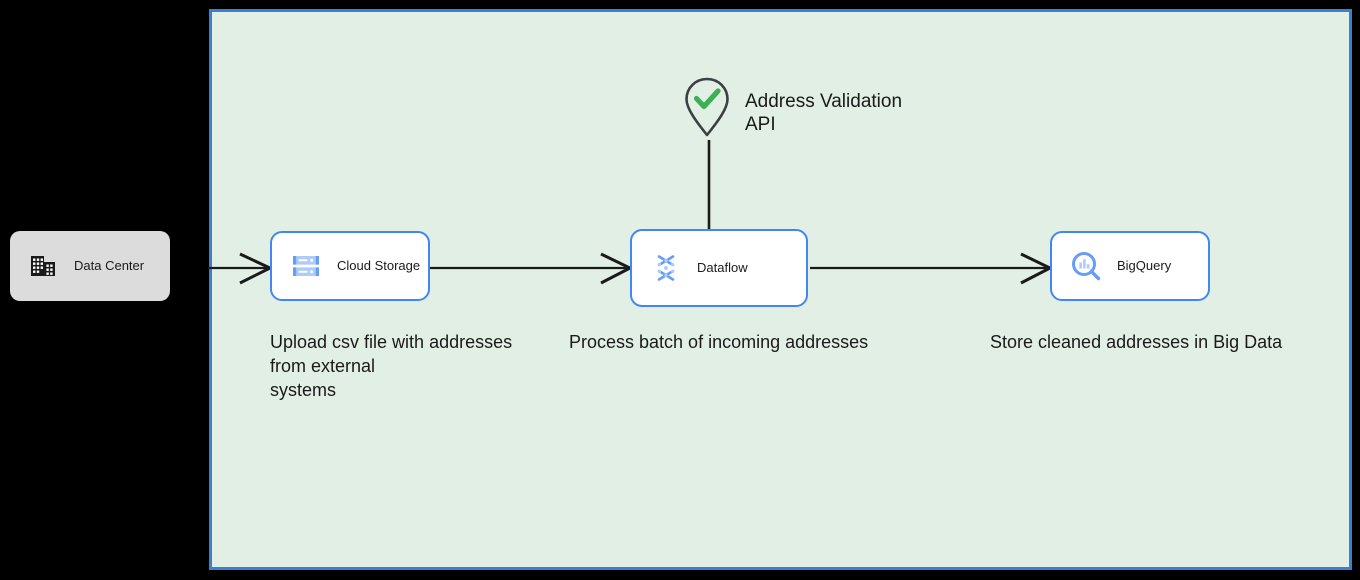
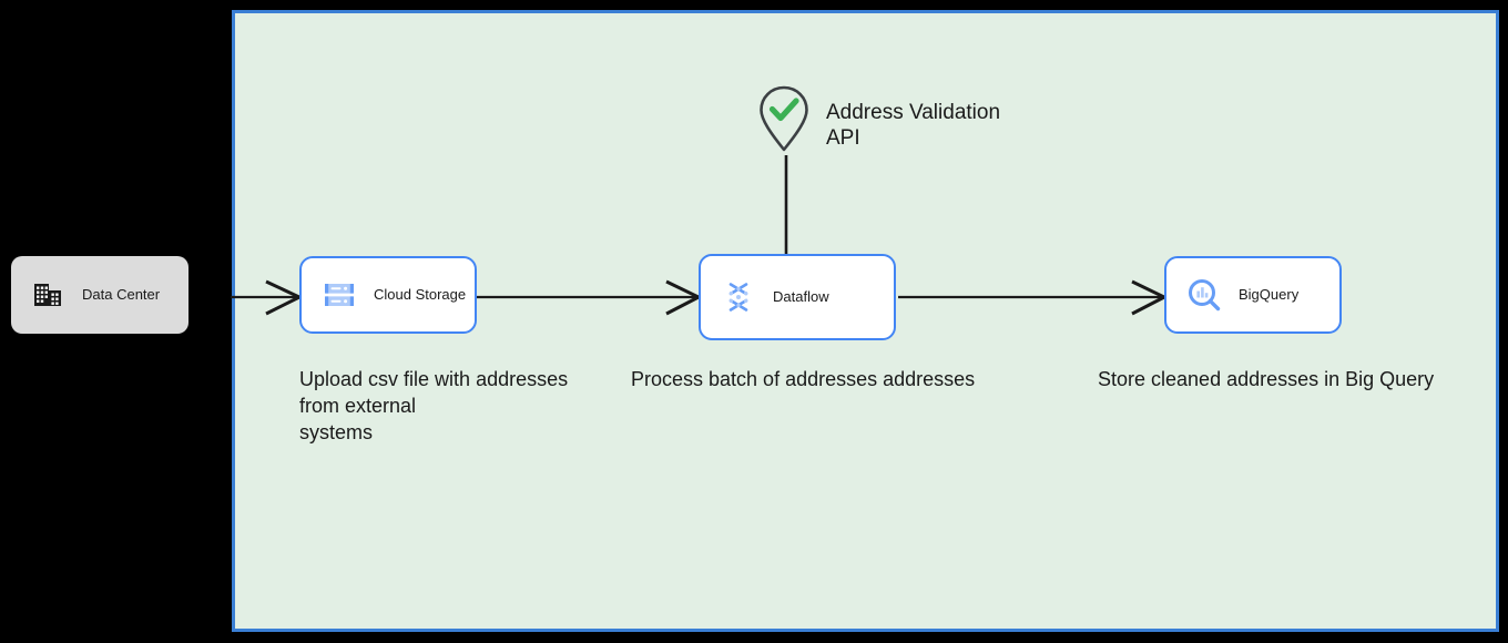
  Data Center
  Cloud Storage
  Dataflow
  BigQuery
  Address Validation
  API
  Upload csv file with addresses
  from external
  systems
- Process batch of incoming addresses
+ Process batch of addresses addresses
- Store cleaned addresses in Big Data
+ Store cleaned addresses in Big Query
